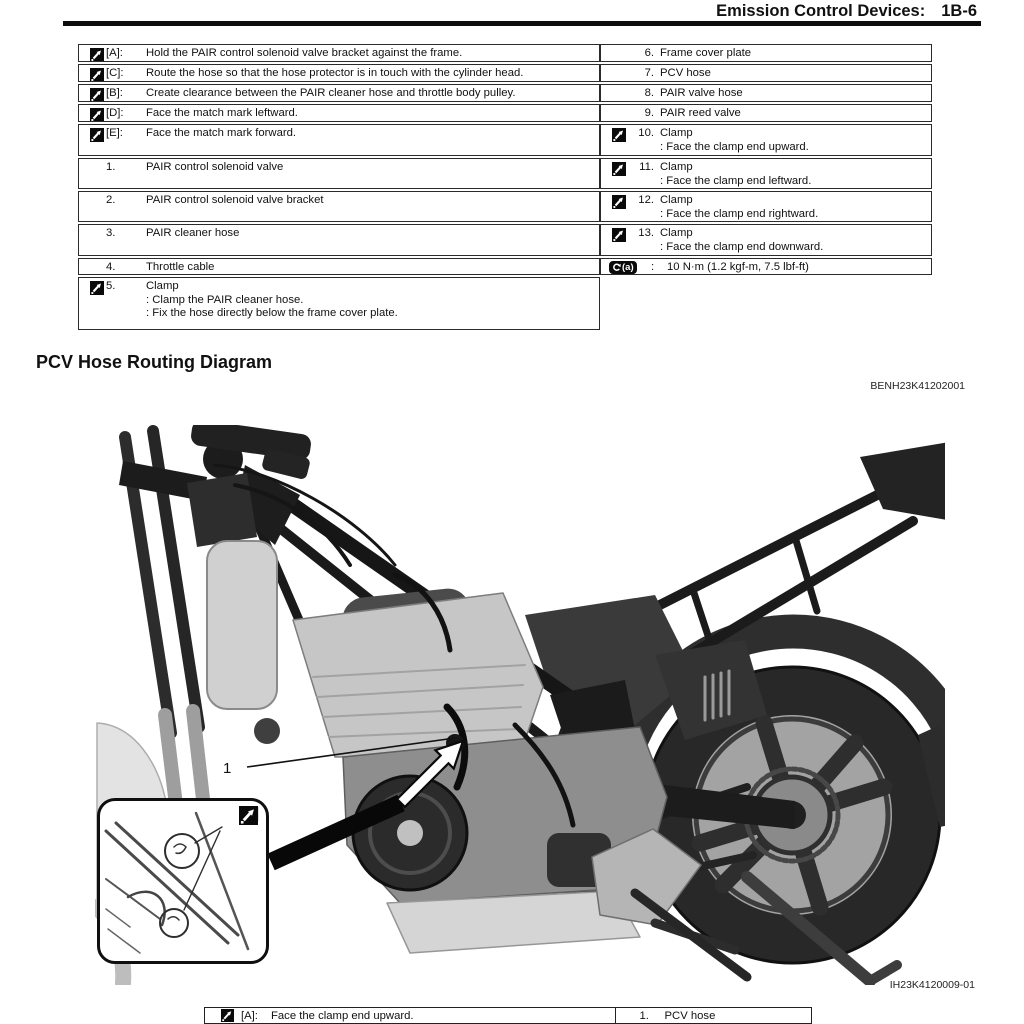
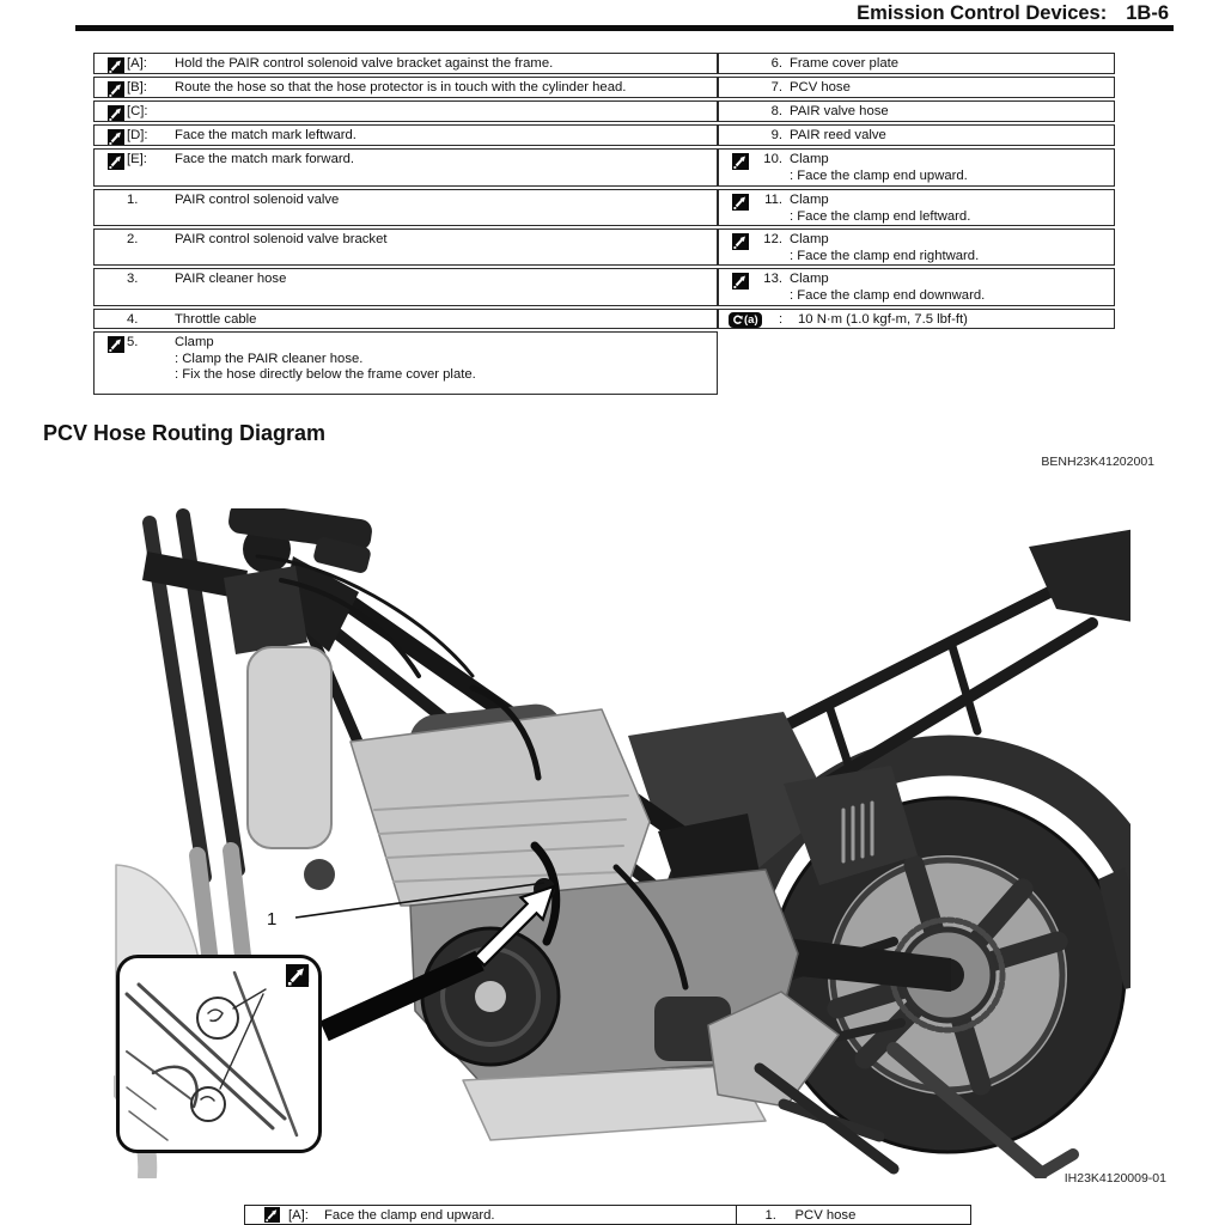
  Emission Control Devices: 1B-6
  [A]:
  Hold the PAIR control solenoid valve bracket against the frame.
- [C]:
+ [B]:
  Route the hose so that the hose protector is in touch with the cylinder head.
- [B]:
+ [C]:
- Create clearance between the PAIR cleaner hose and throttle body pulley.
  [D]:
  Face the match mark leftward.
  [E]:
  Face the match mark forward.
  1.
  PAIR control solenoid valve
  2.
  PAIR control solenoid valve bracket
  3.
  PAIR cleaner hose
  4.
  Throttle cable
  5.
  Clamp
  : Clamp the PAIR cleaner hose.
  : Fix the hose directly below the frame cover plate.
  6.
  Frame cover plate
  7.
  PCV hose
  8.
  PAIR valve hose
  9.
  PAIR reed valve
  10.
  Clamp
  : Face the clamp end upward.
  11.
  Clamp
  : Face the clamp end leftward.
  12.
  Clamp
  : Face the clamp end rightward.
  13.
  Clamp
  : Face the clamp end downward.
  (a)
  :
- 10 N·m (1.2 kgf-m, 7.5 lbf-ft)
+ 10 N·m (1.0 kgf-m, 7.5 lbf-ft)
  PCV Hose Routing Diagram
  BENH23K41202001
  1
  IH23K4120009-01
  [A]:
  Face the clamp end upward.
  1.
  PCV hose
